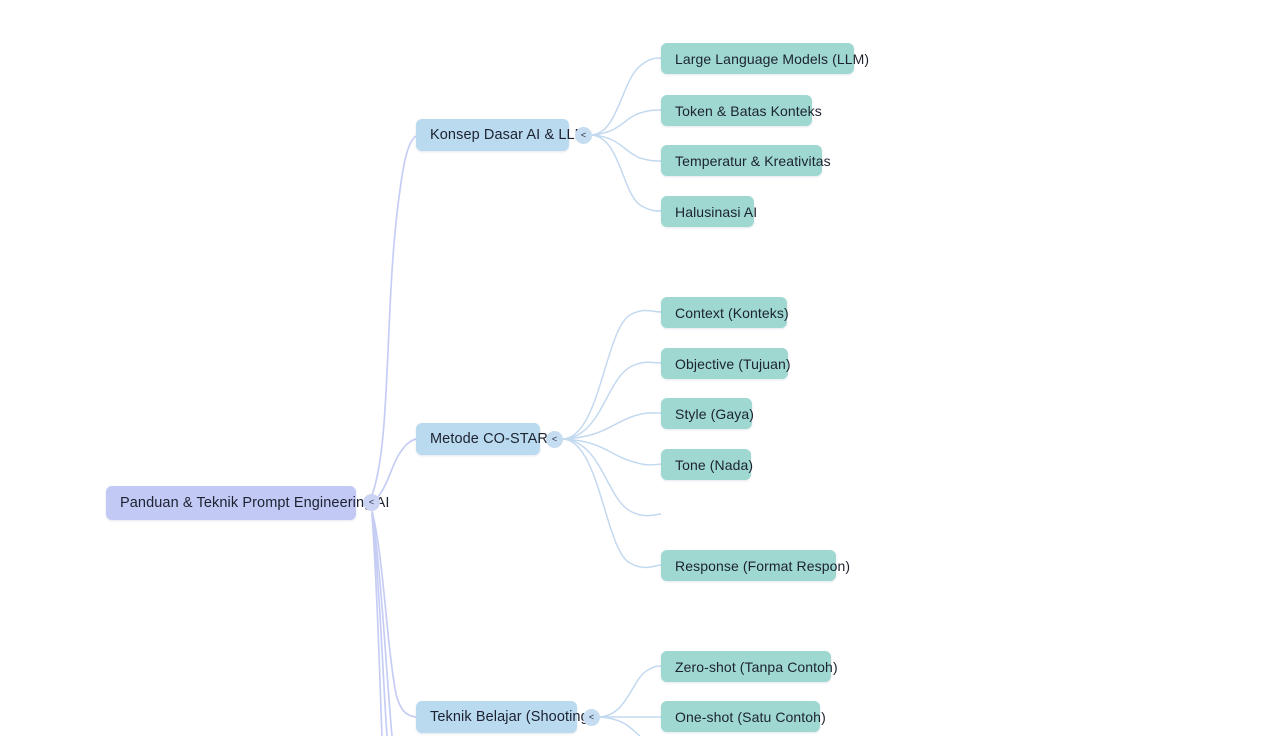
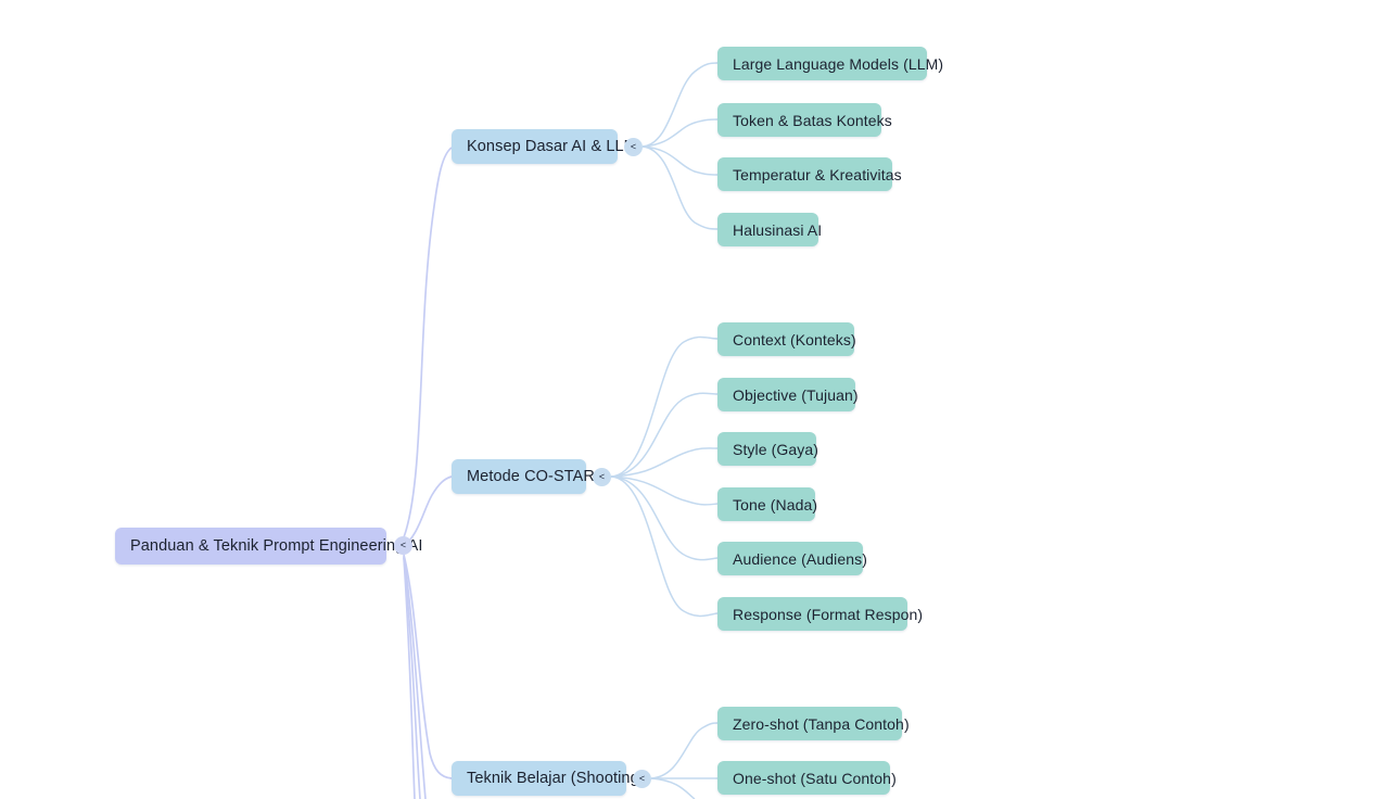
  Panduan & Teknik Prompt Engineerin AI
  <
  Konsep Dasar AI & LL
  <
  Large Language Models (LLM)
  Token & Batas Konteks
  Temperatur & Kreativitas
  Halusinasi AI
  Metode CO-STAR
  <
  Context (Konteks)
  Objective (Tujuan)
  Style (Gaya)
  Tone (Nada)
+ Audience (Audiens)
  Response (Format Respon)
  Teknik Belajar (Shootin
  <
  Zero-shot (Tanpa Contoh)
  One-shot (Satu Contoh)
